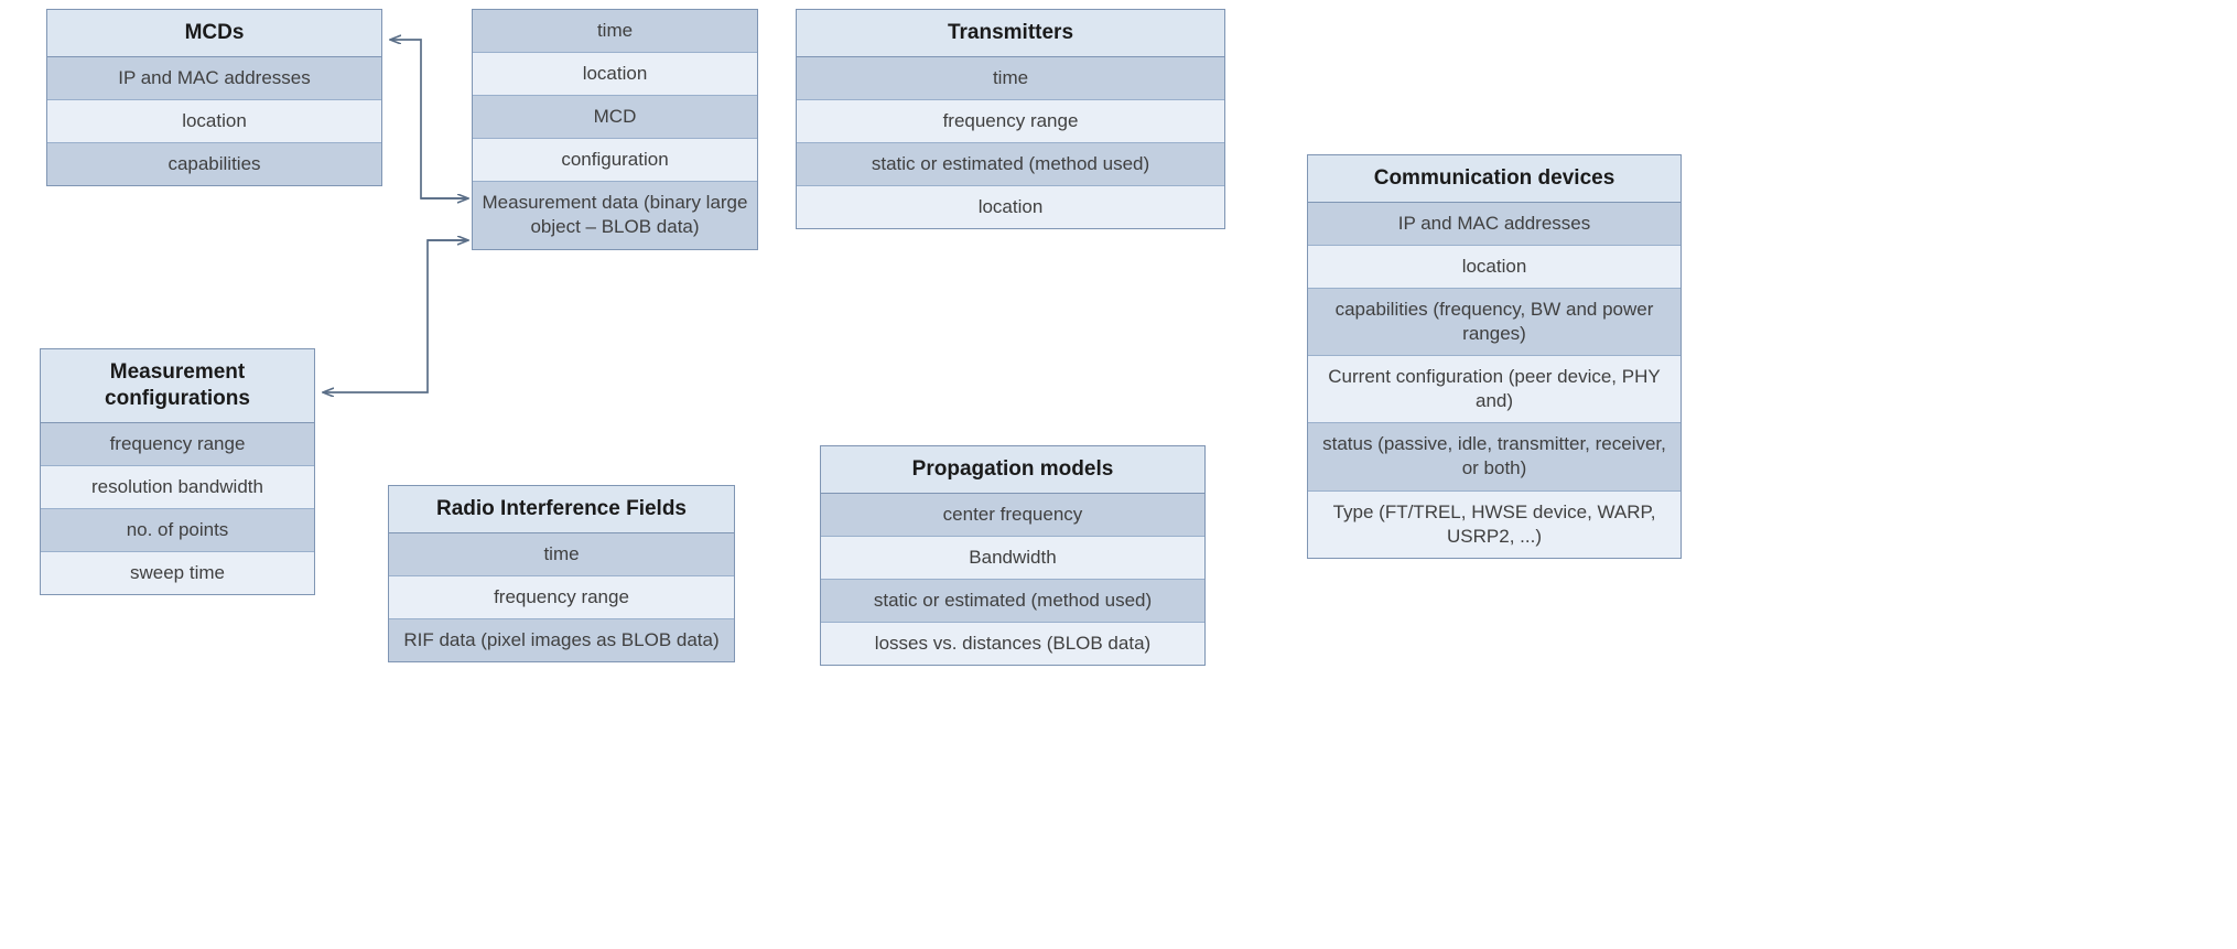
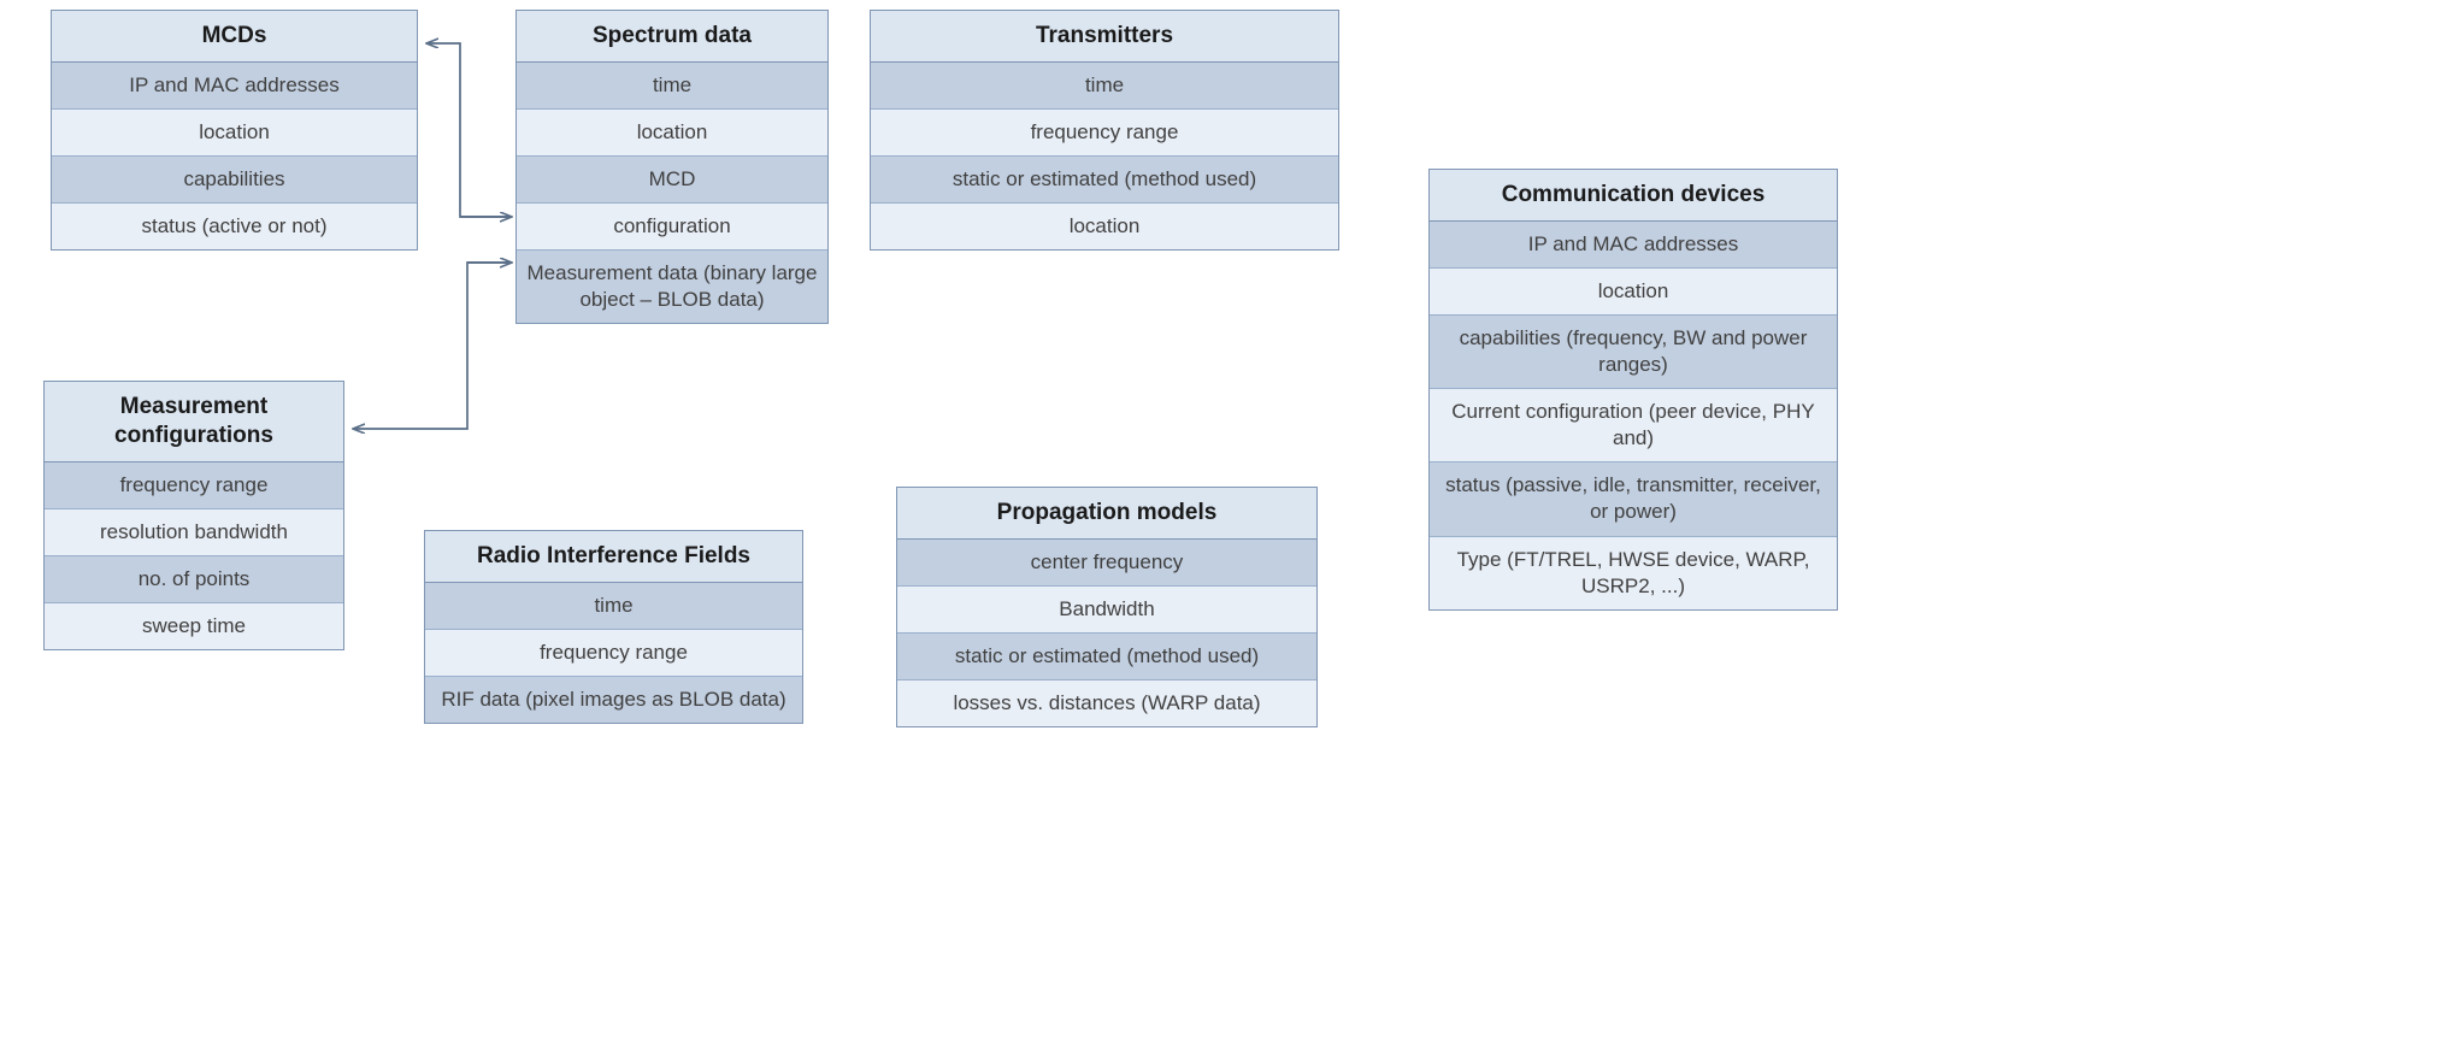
  MCDs
  IP and MAC addresses
  location
  capabilities
+ status (active or not)
+ Spectrum data
  time
  location
  MCD
  configuration
  Measurement data (binary large object – BLOB data)
  Transmitters
  time
  frequency range
  static or estimated (method used)
  location
  Communication devices
  IP and MAC addresses
  location
  capabilities (frequency, BW and power ranges)
  Current configuration (peer device, PHY and)
- status (passive, idle, transmitter, receiver, or both)
+ status (passive, idle, transmitter, receiver, or power)
  Type (FT/TREL, HWSE device, WARP, USRP2, ...)
  Measurement configurations
  frequency range
  resolution bandwidth
  no. of points
  sweep time
  Radio Interference Fields
  time
  frequency range
  RIF data (pixel images as BLOB data)
  Propagation models
  center frequency
  Bandwidth
  static or estimated (method used)
- losses vs. distances (BLOB data)
+ losses vs. distances (WARP data)
